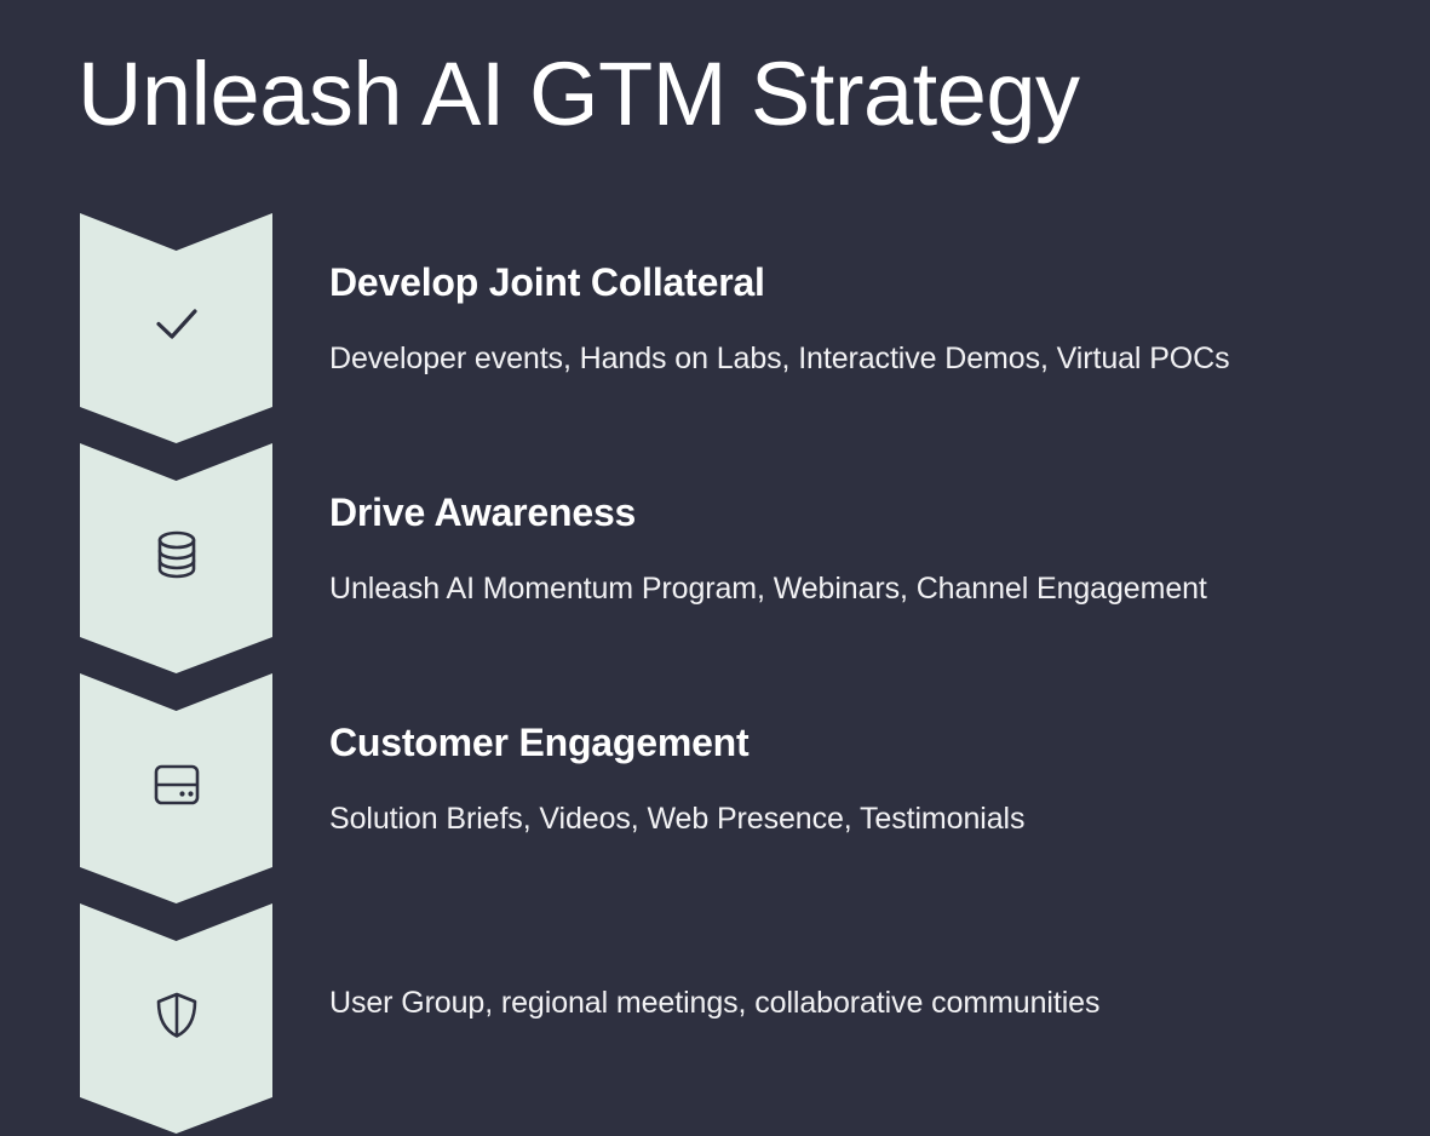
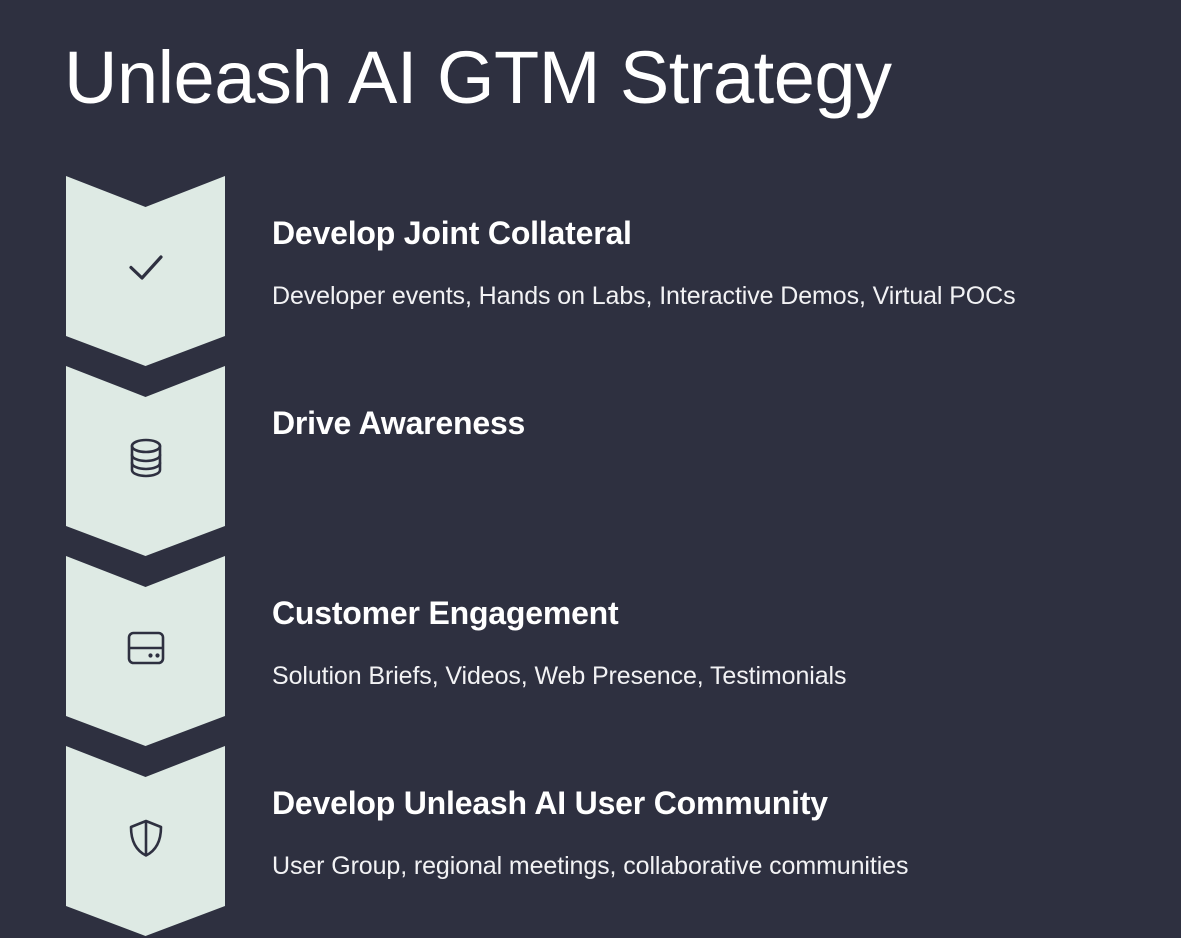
  Unleash AI GTM Strategy
  Develop Joint Collateral
  Developer events, Hands on Labs, Interactive Demos, Virtual POCs
  Drive Awareness
- Unleash AI Momentum Program, Webinars, Channel Engagement
  Customer Engagement
  Solution Briefs, Videos, Web Presence, Testimonials
+ Develop Unleash AI User Community
  User Group, regional meetings, collaborative communities
